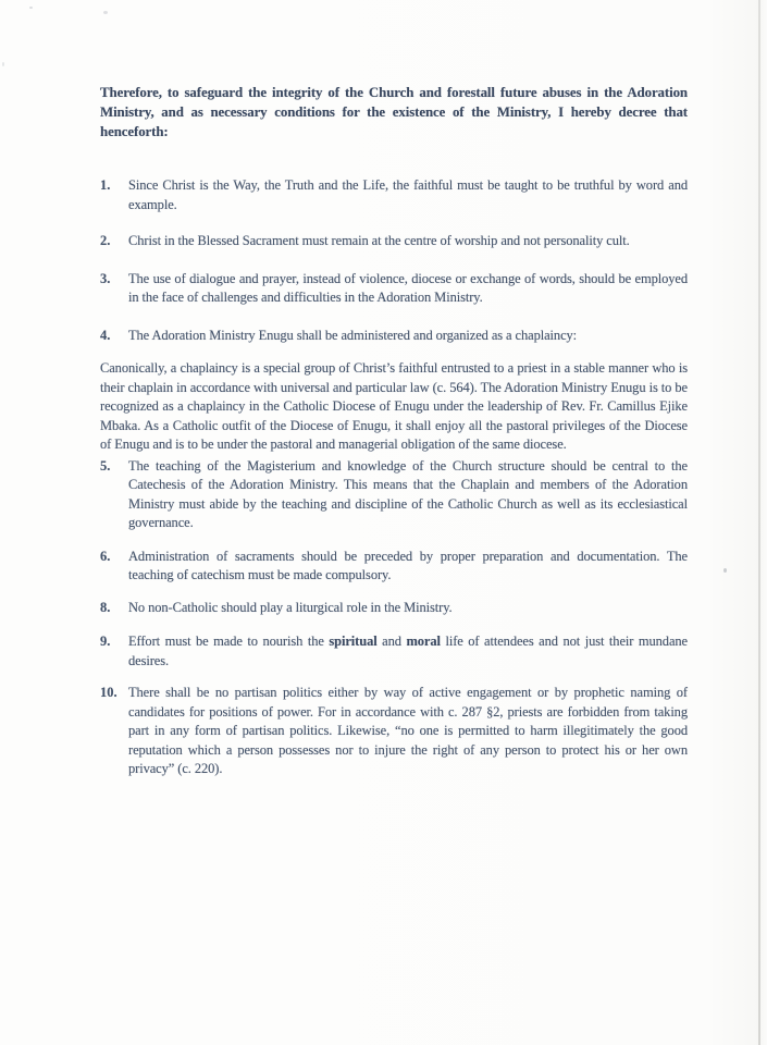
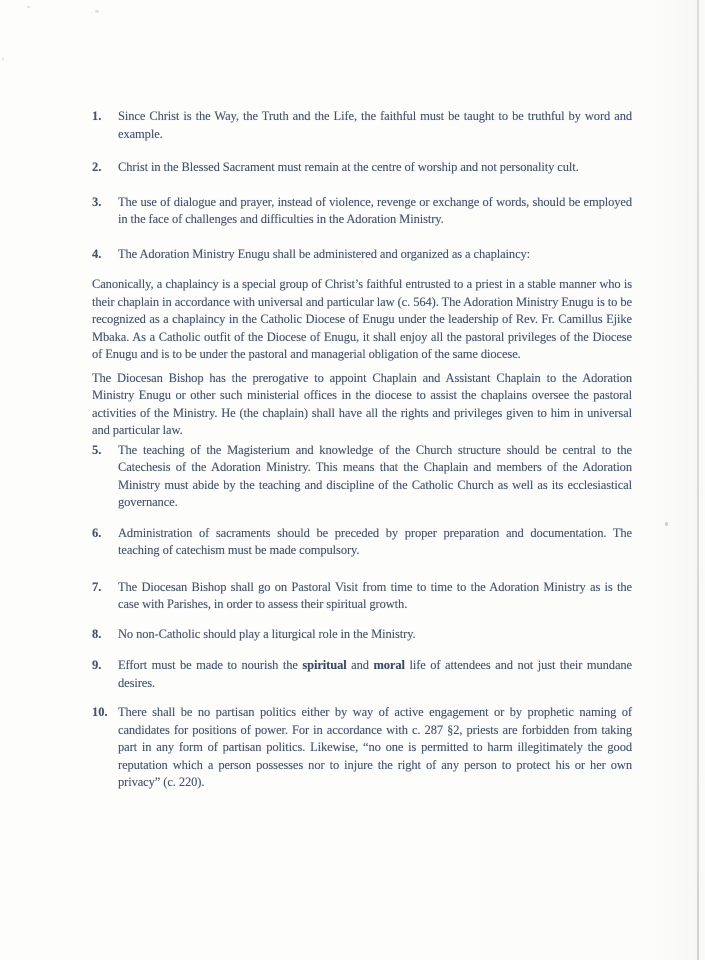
- Therefore, to safeguard the integrity of the Church and forestall future abuses in the Adoration Ministry, and as necessary conditions for the existence of the Ministry, I hereby decree that henceforth:
  1.
  Since Christ is the Way, the Truth and the Life, the faithful must be taught to be truthful by word and example.
  2.
  Christ in the Blessed Sacrament must remain at the centre of worship and not personality cult.
  3.
- The use of dialogue and prayer, instead of violence, diocese or exchange of words, should be employed in the face of challenges and difficulties in the Adoration Ministry.
+ The use of dialogue and prayer, instead of violence, revenge or exchange of words, should be employed in the face of challenges and difficulties in the Adoration Ministry.
  4.
  The Adoration Ministry Enugu shall be administered and organized as a chaplaincy:
  Canonically, a chaplaincy is a special group of Christ’s faithful entrusted to a priest in a stable manner who is their chaplain in accordance with universal and particular law (c. 564). The Adoration Ministry Enugu is to be recognized as a chaplaincy in the Catholic Diocese of Enugu under the leadership of Rev. Fr. Camillus Ejike Mbaka. As a Catholic outfit of the Diocese of Enugu, it shall enjoy all the pastoral privileges of the Diocese of Enugu and is to be under the pastoral and managerial obligation of the same diocese.
+ The Diocesan Bishop has the prerogative to appoint Chaplain and Assistant Chaplain to the Adoration Ministry Enugu or other such ministerial offices in the diocese to assist the chaplains oversee the pastoral activities of the Ministry. He (the chaplain) shall have all the rights and privileges given to him in universal and particular law.
  5.
  The teaching of the Magisterium and knowledge of the Church structure should be central to the Catechesis of the Adoration Ministry. This means that the Chaplain and members of the Adoration Ministry must abide by the teaching and discipline of the Catholic Church as well as its ecclesiastical governance.
  6.
  Administration of sacraments should be preceded by proper preparation and documentation. The teaching of catechism must be made compulsory.
+ 7.
+ The Diocesan Bishop shall go on Pastoral Visit from time to time to the Adoration Ministry as is the case with Parishes, in order to assess their spiritual growth.
  8.
  No non-Catholic should play a liturgical role in the Ministry.
  9.
  Effort must be made to nourish the spiritual and moral life of attendees and not just their mundane desires.
  10.
  There shall be no partisan politics either by way of active engagement or by prophetic naming of candidates for positions of power. For in accordance with c. 287 §2, priests are forbidden from taking part in any form of partisan politics. Likewise, “no one is permitted to harm illegitimately the good reputation which a person possesses nor to injure the right of any person to protect his or her own privacy” (c. 220).
